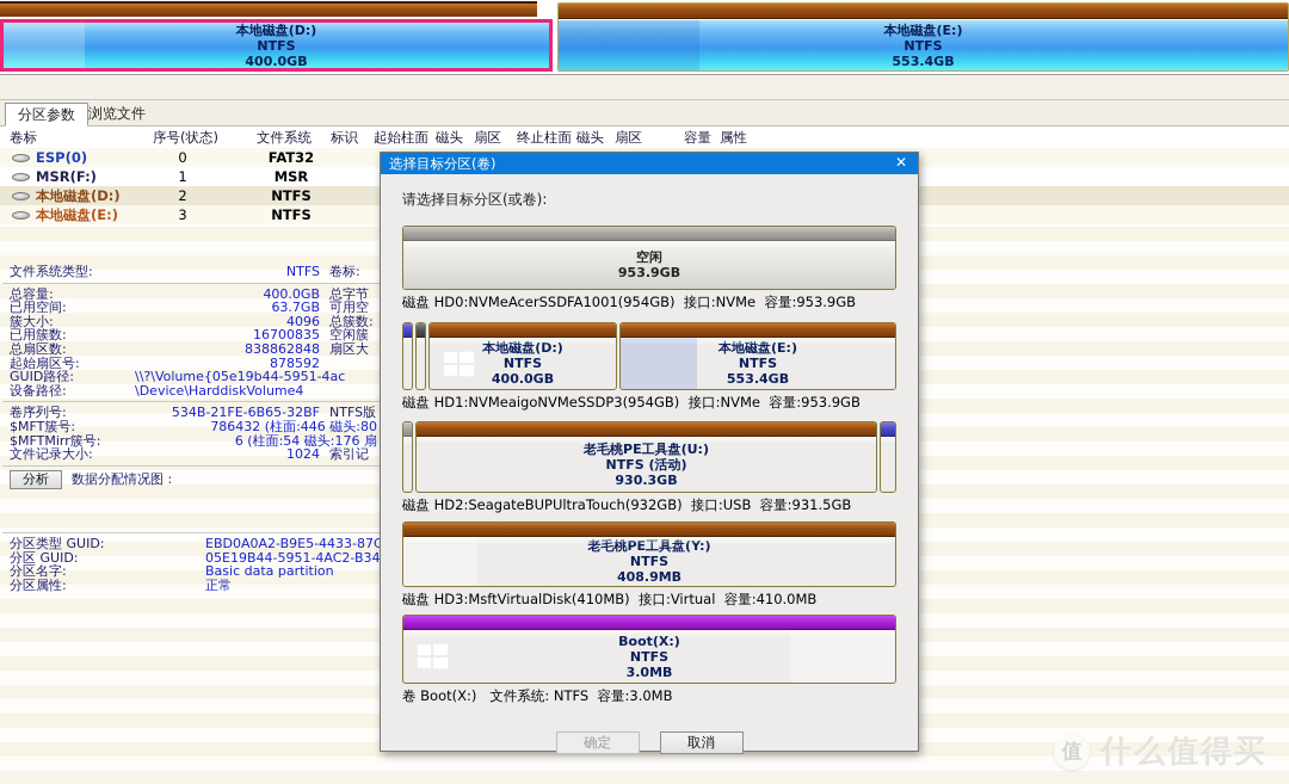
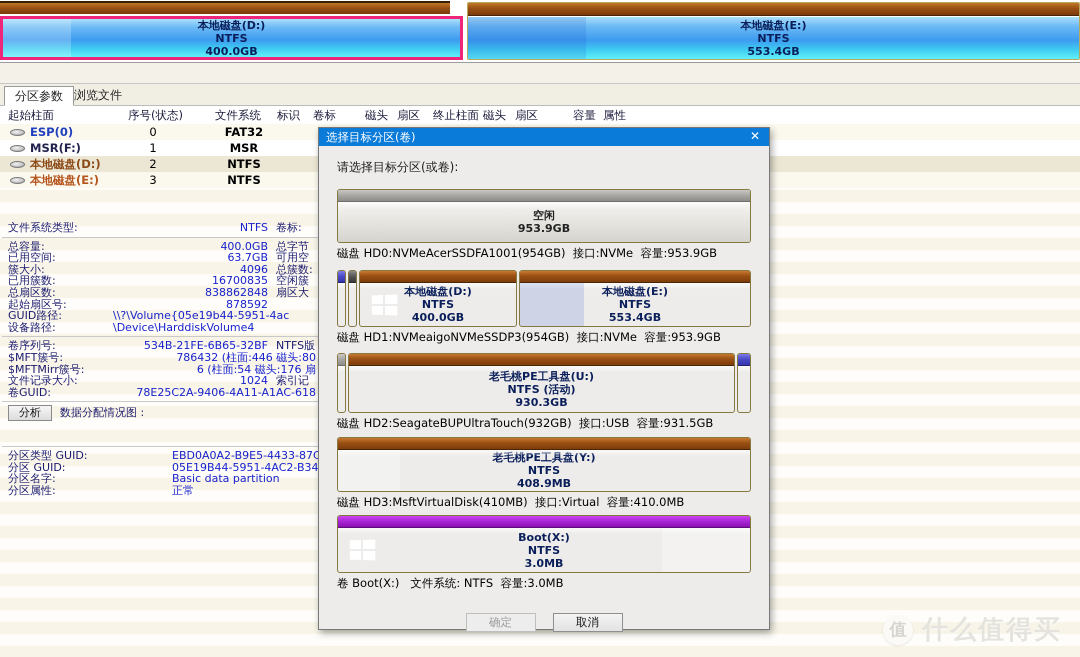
  本地磁盘(D:)
  NTFS
  400.0GB
  本地磁盘(E:)
  NTFS
  553.4GB
  分区参数
  浏览文件
- 卷标
+ 起始柱面
  序号(状态)
  文件系统
  标识
- 起始柱面
+ 卷标
  磁头
  扇区
  终止柱面
  磁头
  扇区
  容量
  属性
  ESP(0)
  0
  FAT32
  MSR(F:)
  1
  MSR
  本地磁盘(D:)
  2
  NTFS
  本地磁盘(E:)
  3
  NTFS
  文件系统类型:
  NTFS
  卷标:
  总容量:
  400.0GB
  总字节
  已用空间:
  63.7GB
  可用空
  簇大小:
  4096
  总簇数:
  已用簇数:
  16700835
  空闲簇
  总扇区数:
  838862848
  扇区大
  起始扇区号:
  878592
  GUID路径:
  \\?\Volume{05e19b44-5951-4ac
  设备路径:
  \Device\HarddiskVolume4
  卷序列号:
  534B-21FE-6B65-32BF
  NTFS版
  $MFT簇号:
  786432 (柱面:446 磁头:80
  $MFTMirr簇号:
  6 (柱面:54 磁头:176 扇
  文件记录大小:
  1024
  索引记
+ 卷GUID:
+ 78E25C2A-9406-4A11-A1AC-618
  分析
  数据分配情况图 :
  分区类型 GUID:
  EBD0A0A2-B9E5-4433-87C
  分区 GUID:
  05E19B44-5951-4AC2-B34
  分区名字:
  Basic data partition
  分区属性:
  正常
  值
  什么值得买
  选择目标分区(卷)
  ✕
  请选择目标分区(或卷):
  空闲
  953.9GB
  磁盘 HD0:NVMeAcerSSDFA1001(954GB) 接口:NVMe 容量:953.9GB
  本地磁盘(D:)
  NTFS
  400.0GB
  本地磁盘(E:)
  NTFS
  553.4GB
  磁盘 HD1:NVMeaigoNVMeSSDP3(954GB) 接口:NVMe 容量:953.9GB
  老毛桃PE工具盘(U:)
  NTFS (活动)
  930.3GB
  磁盘 HD2:SeagateBUPUltraTouch(932GB) 接口:USB 容量:931.5GB
  老毛桃PE工具盘(Y:)
  NTFS
  408.9MB
  磁盘 HD3:MsftVirtualDisk(410MB) 接口:Virtual 容量:410.0MB
  Boot(X:)
  NTFS
  3.0MB
  卷 Boot(X:) 文件系统: NTFS 容量:3.0MB
  确定
  取消
